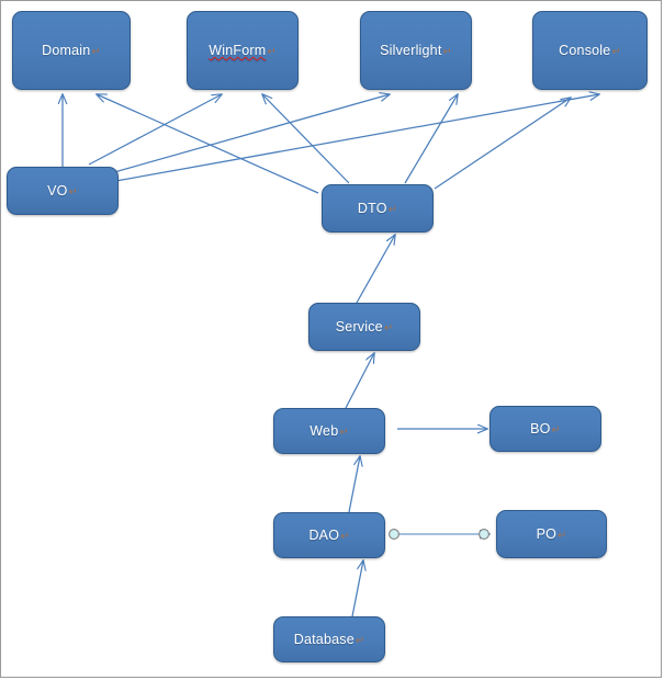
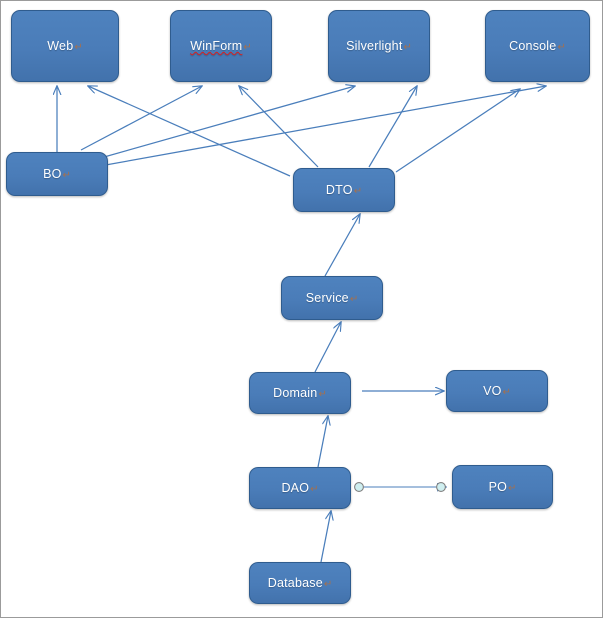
- Domain↵
+ Web↵
  WinForm↵
  Silverlight↵
  Console↵
- VO↵
+ BO↵
  DTO↵
  Service↵
- Web↵
+ Domain↵
- BO↵
+ VO↵
  DAO↵
  PO↵
  Database↵
